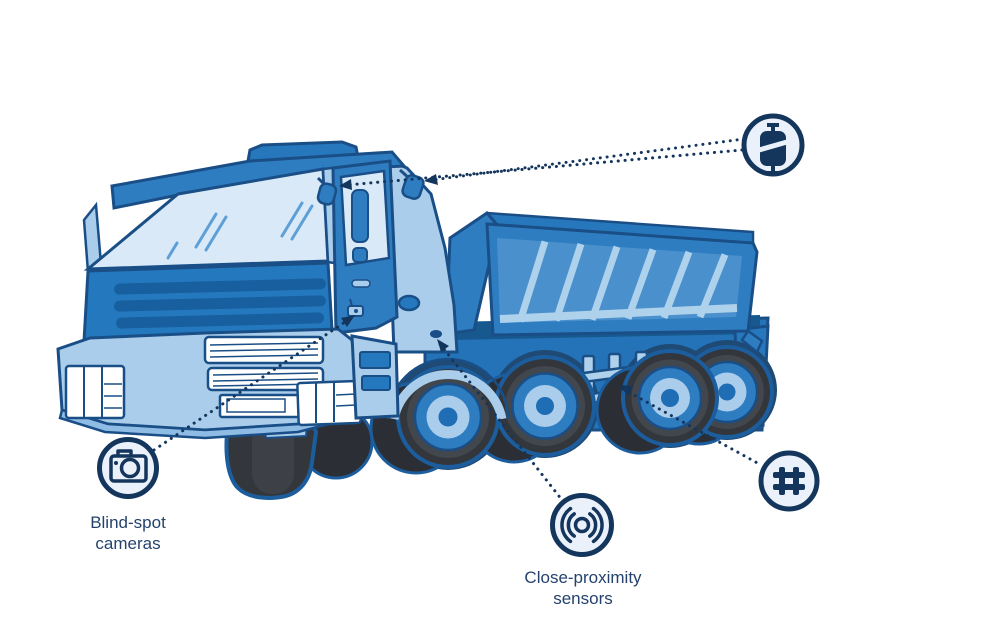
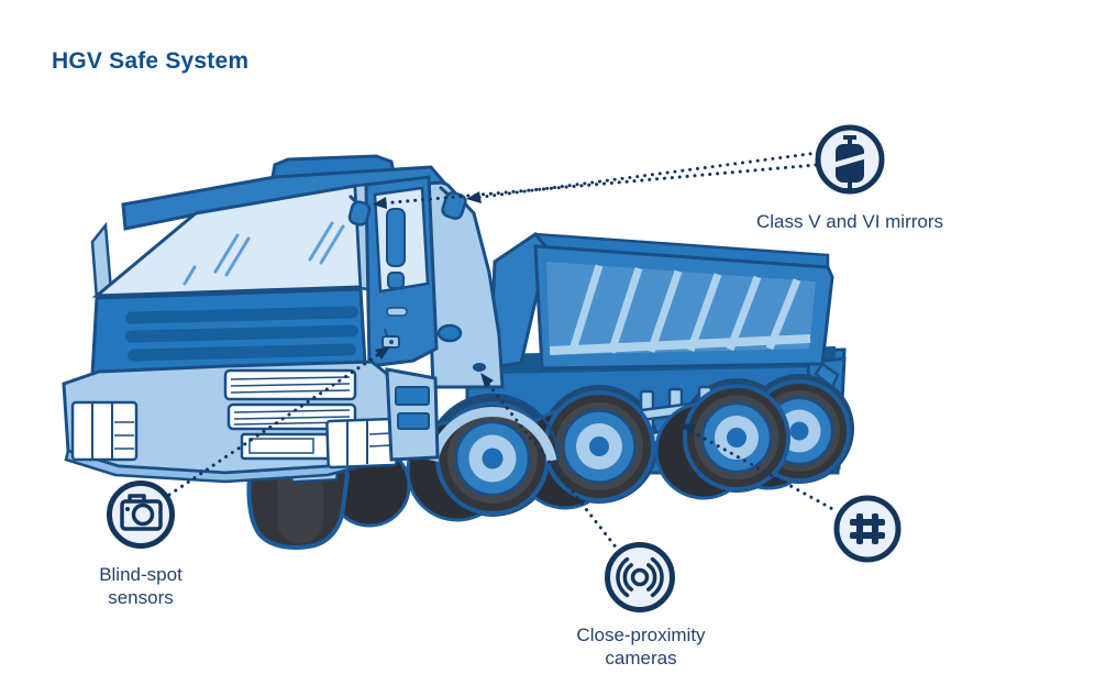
+ HGV Safe System
+ Class V and VI mirrors
  Blind-spot
- cameras
+ sensors
  Close-proximity
- sensors
+ cameras
